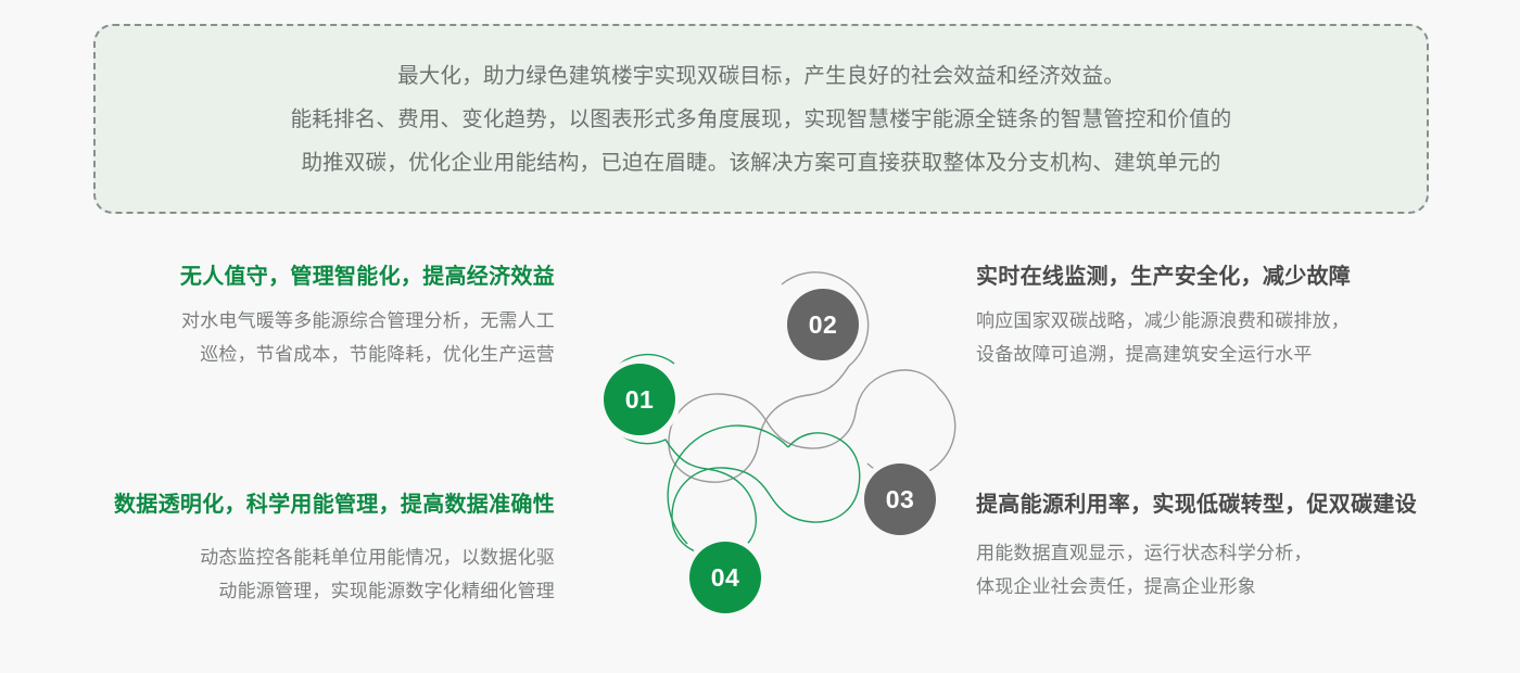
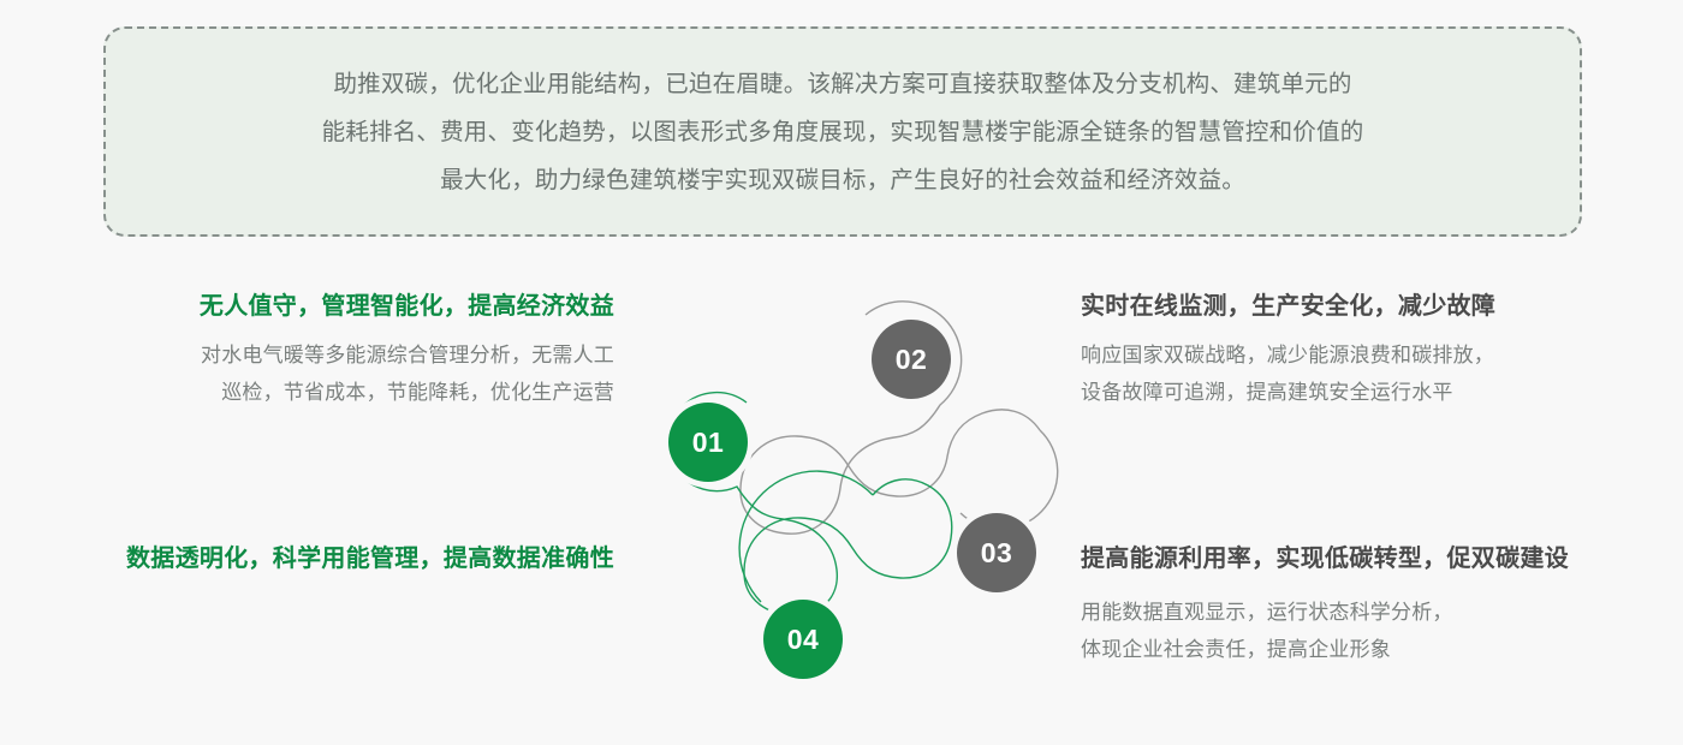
- 最大化，助力绿色建筑楼宇实现双碳目标，产生良好的社会效益和经济效益。
+ 助推双碳，优化企业用能结构，已迫在眉睫。该解决方案可直接获取整体及分支机构、建筑单元的
  能耗排名、费用、变化趋势，以图表形式多角度展现，实现智慧楼宇能源全链条的智慧管控和价值的
- 助推双碳，优化企业用能结构，已迫在眉睫。该解决方案可直接获取整体及分支机构、建筑单元的
+ 最大化，助力绿色建筑楼宇实现双碳目标，产生良好的社会效益和经济效益。
  无人值守，管理智能化，提高经济效益
  对水电气暖等多能源综合管理分析，无需人工
  巡检，节省成本，节能降耗，优化生产运营
  实时在线监测，生产安全化，减少故障
  响应国家双碳战略，减少能源浪费和碳排放，
  设备故障可追溯，提高建筑安全运行水平
  数据透明化，科学用能管理，提高数据准确性
- 动态监控各能耗单位用能情况，以数据化驱
- 动能源管理，实现能源数字化精细化管理
  提高能源利用率，实现低碳转型，促双碳建设
  用能数据直观显示，运行状态科学分析，
  体现企业社会责任，提高企业形象
  01
  02
  03
  04
